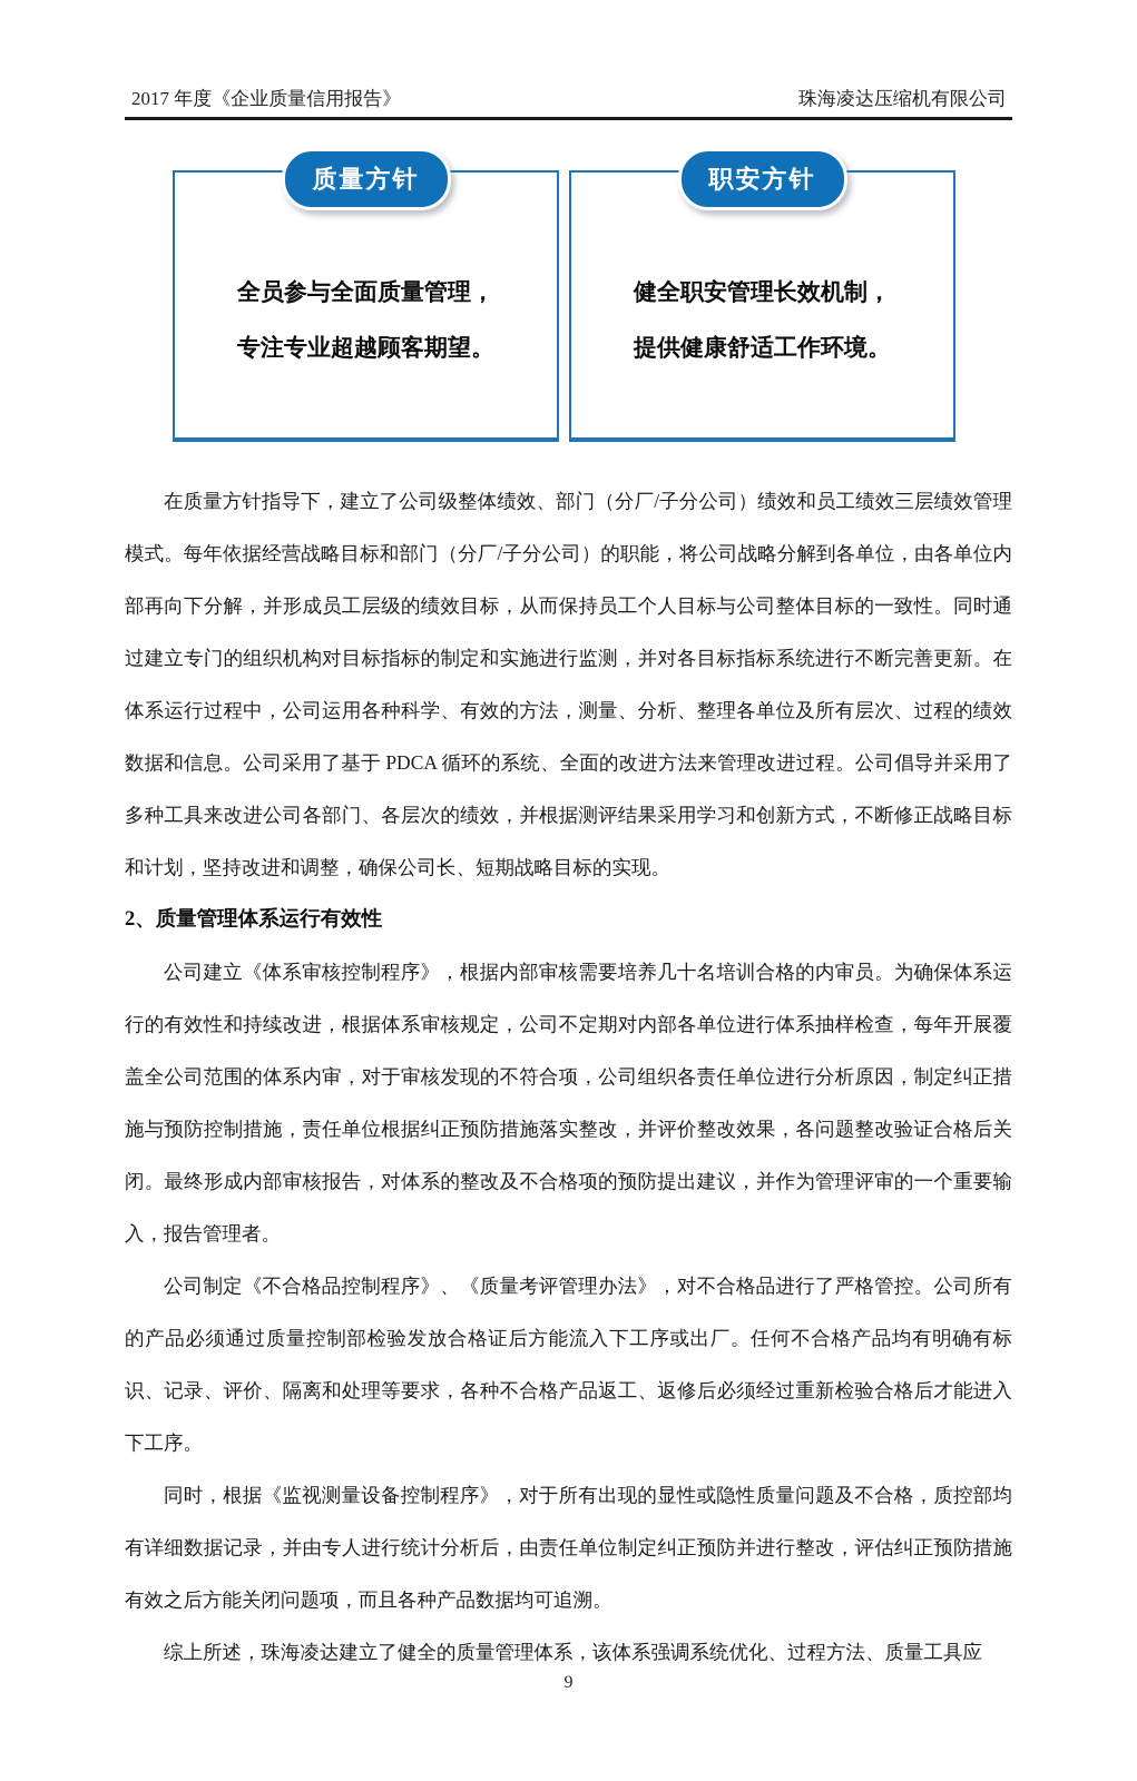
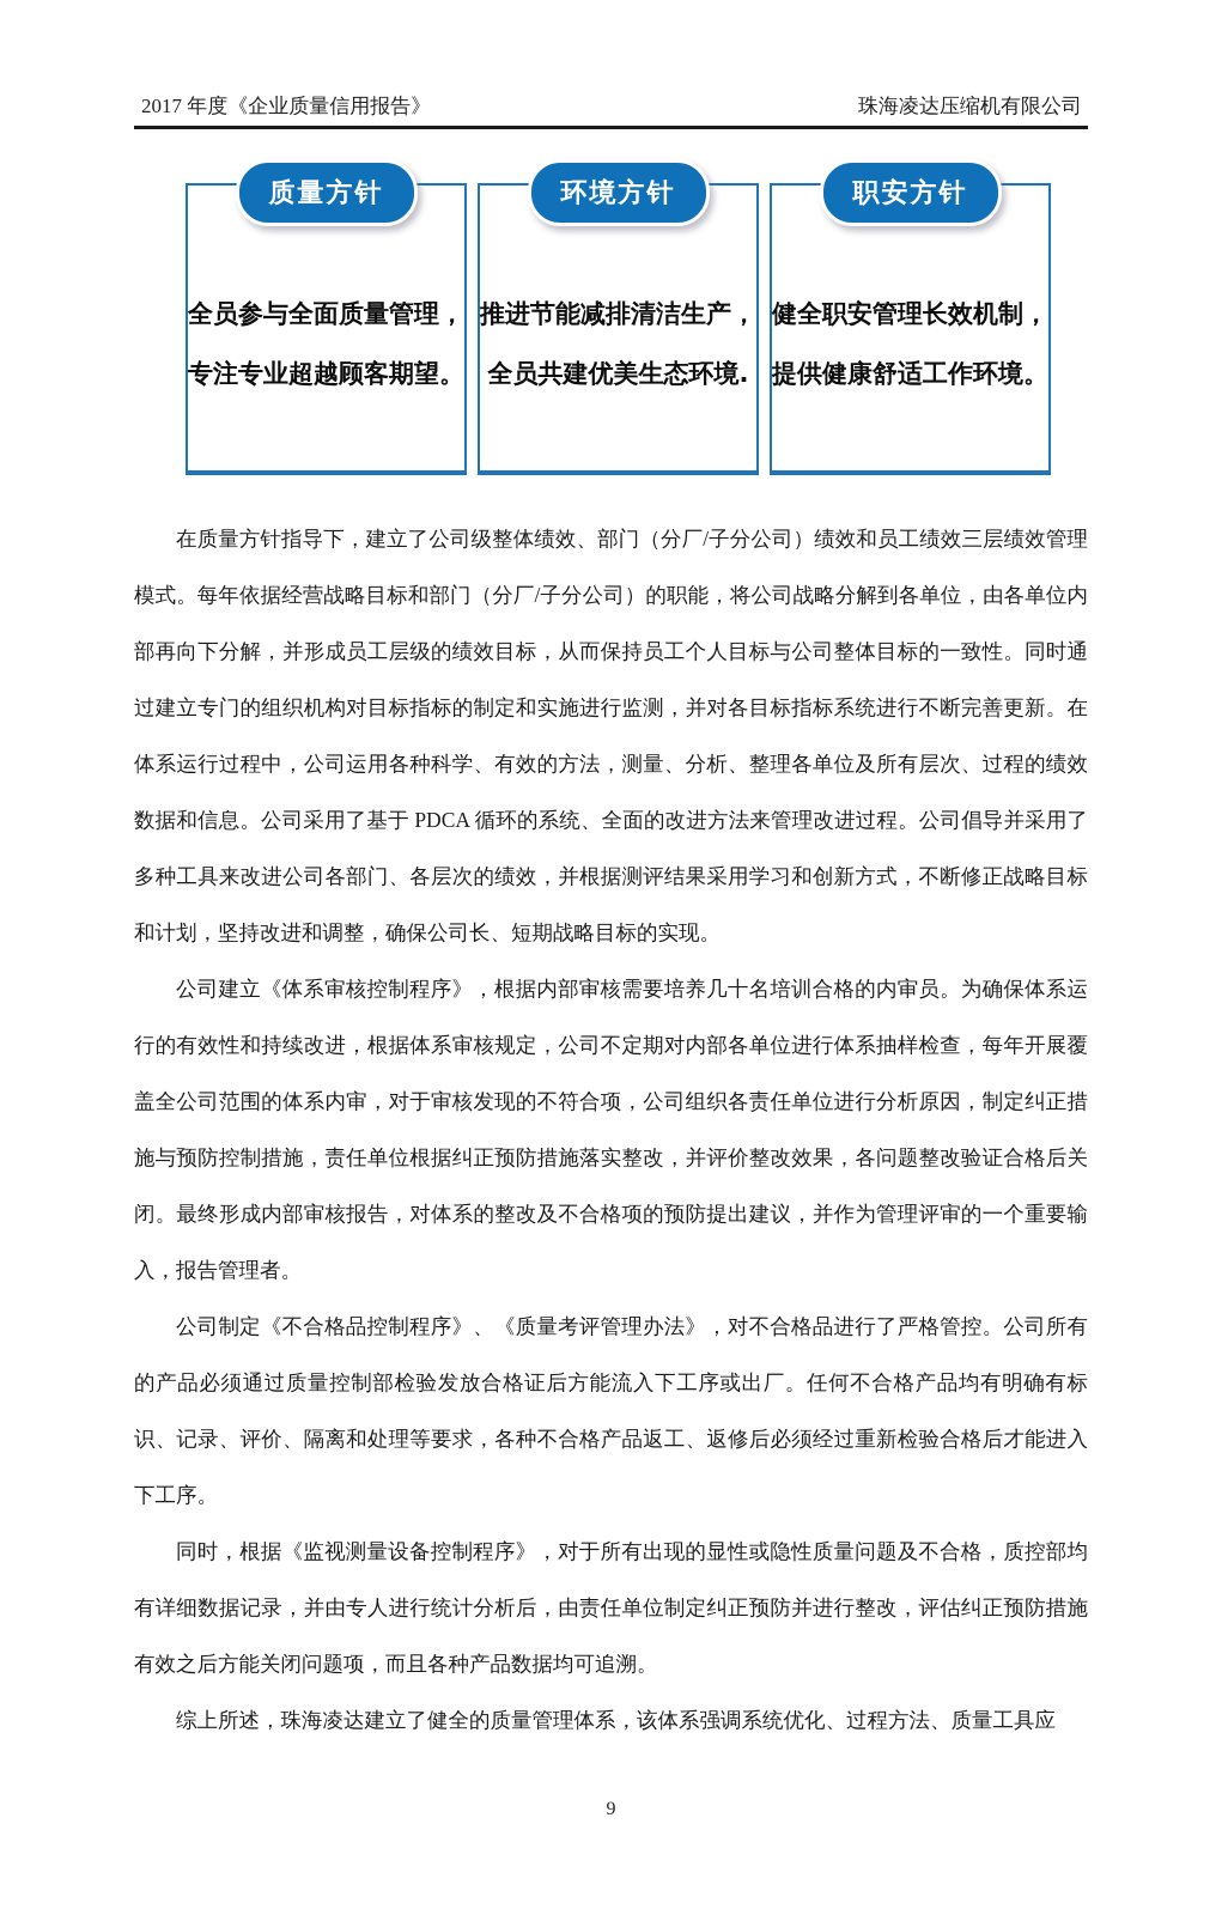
  2017 年度《企业质量信用报告》
  珠海凌达压缩机有限公司
  质量方针
  全员参与全面质量管理，
  专注专业超越顾客期望。
+ 环境方针
+ 推进节能减排清洁生产，
+ 全员共建优美生态环境.
  职安方针
  健全职安管理长效机制，
  提供健康舒适工作环境。
  在质量方针指导下，建立了公司级整体绩效、部门（分厂/子分公司）绩效和员工绩效三层绩效管理模式。每年依据经营战略目标和部门（分厂/子分公司）的职能，将公司战略分解到各单位，由各单位内部再向下分解，并形成员工层级的绩效目标，从而保持员工个人目标与公司整体目标的一致性。同时通过建立专门的组织机构对目标指标的制定和实施进行监测，并对各目标指标系统进行不断完善更新。在体系运行过程中，公司运用各种科学、有效的方法，测量、分析、整理各单位及所有层次、过程的绩效数据和信息。公司采用了基于 PDCA 循环的系统、全面的改进方法来管理改进过程。公司倡导并采用了多种工具来改进公司各部门、各层次的绩效，并根据测评结果采用学习和创新方式，不断修正战略目标和计划，坚持改进和调整，确保公司长、短期战略目标的实现。
- 2、质量管理体系运行有效性
  公司建立《体系审核控制程序》，根据内部审核需要培养几十名培训合格的内审员。为确保体系运行的有效性和持续改进，根据体系审核规定，公司不定期对内部各单位进行体系抽样检查，每年开展覆盖全公司范围的体系内审，对于审核发现的不符合项，公司组织各责任单位进行分析原因，制定纠正措施与预防控制措施，责任单位根据纠正预防措施落实整改，并评价整改效果，各问题整改验证合格后关闭。最终形成内部审核报告，对体系的整改及不合格项的预防提出建议，并作为管理评审的一个重要输入，报告管理者。
  公司制定《不合格品控制程序》、《质量考评管理办法》，对不合格品进行了严格管控。公司所有的产品必须通过质量控制部检验发放合格证后方能流入下工序或出厂。任何不合格产品均有明确有标识、记录、评价、隔离和处理等要求，各种不合格产品返工、返修后必须经过重新检验合格后才能进入下工序。
  同时，根据《监视测量设备控制程序》，对于所有出现的显性或隐性质量问题及不合格，质控部均有详细数据记录，并由专人进行统计分析后，由责任单位制定纠正预防并进行整改，评估纠正预防措施有效之后方能关闭问题项，而且各种产品数据均可追溯。
  综上所述，珠海凌达建立了健全的质量管理体系，该体系强调系统优化、过程方法、质量工具应
  9
